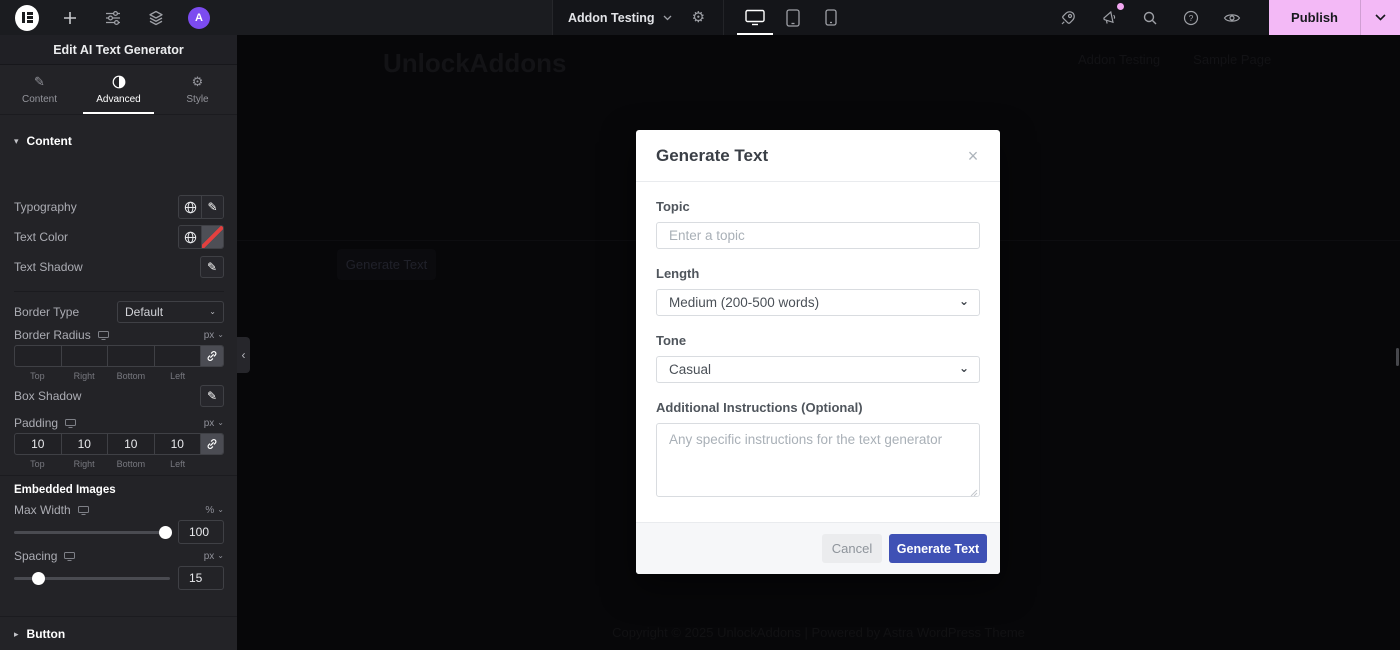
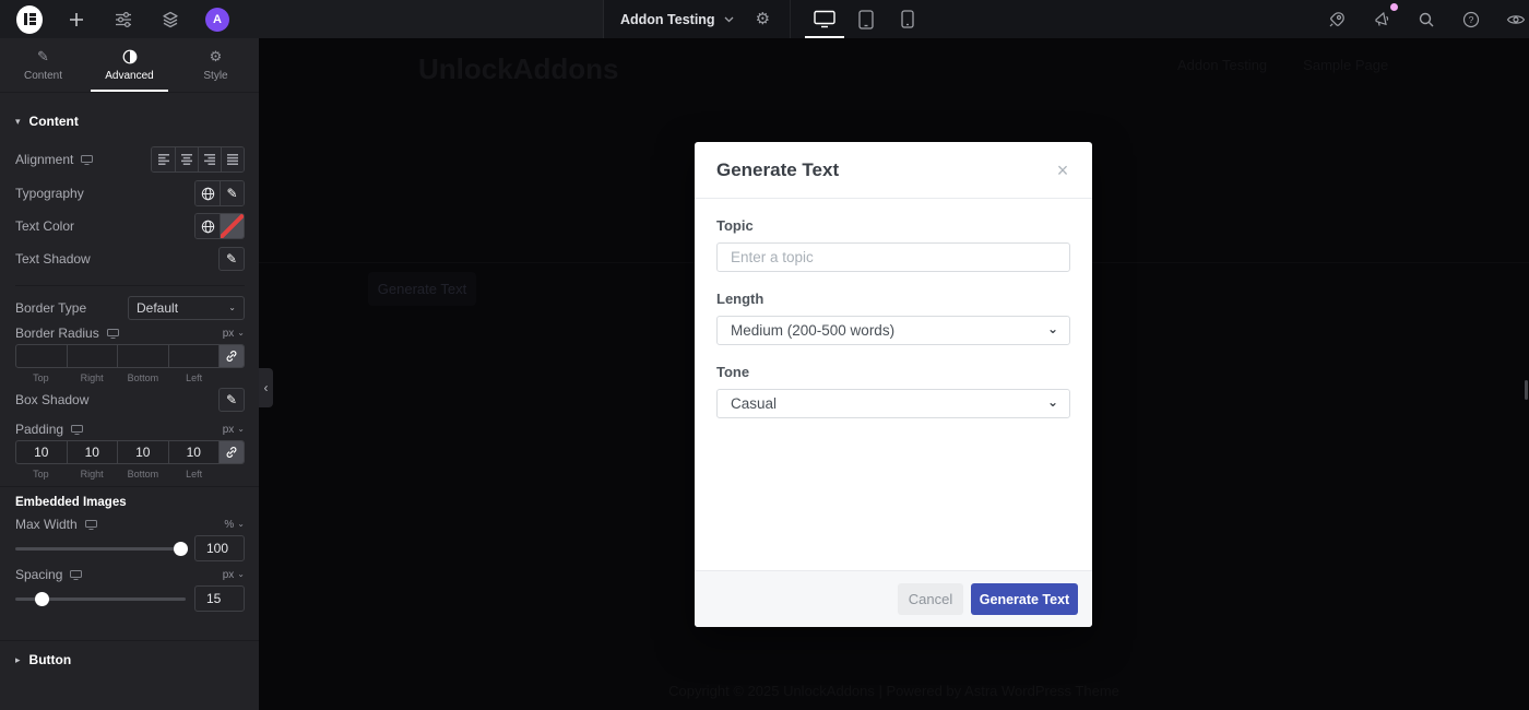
  A
  Addon Testing
  ⚙
  ?
- Publish
- Edit AI Text Generator
  ✎
  Content
  Advanced
  ⚙
  Style
  ▾
  Content
+ Alignment
  Typography
  ✎
  Text Color
  Text Shadow
  ✎
  Border Type
  Default
  ⌄
  Border Radius
  px
  ⌄
  Top
  Right
  Bottom
  Left
  Box Shadow
  ✎
  Padding
  px
  ⌄
  10
  10
  10
  10
  Top
  Right
  Bottom
  Left
  Embedded Images
  Max Width
  %
  ⌄
  100
  Spacing
  px
  ⌄
  15
  ▸
  Button
  ‹
  Generate Text
  Generate Text
  ×
  Topic
  Enter a topic
  Length
  Medium (200-500 words)
  ⌄
  Tone
  Casual
  ⌄
- Additional Instructions (Optional)
- Any specific instructions for the text generator
  Cancel
  Generate Text
